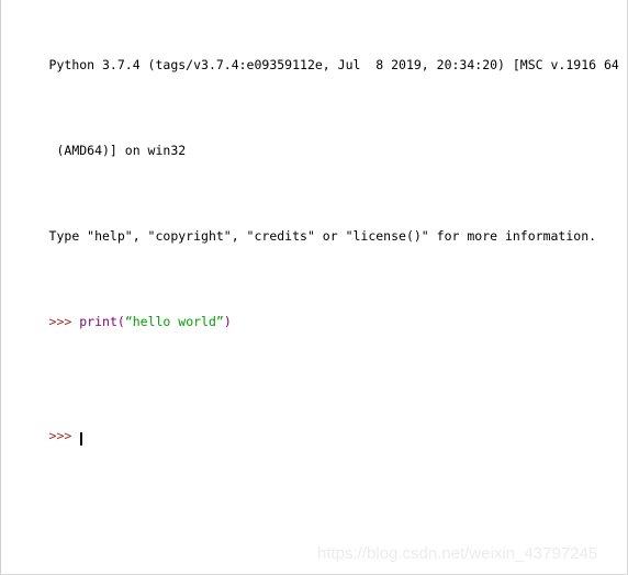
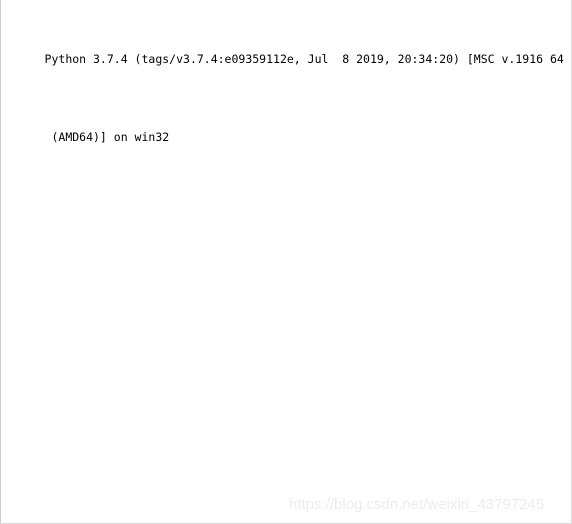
  Python 3.7.4 (tags/v3.7.4:e09359112e, Jul 8 2019, 20:34:20) [MSC v.1916 64
  (AMD64)] on win32
- Type "help", "copyright", "credits" or "license()" for more information.
- >>> print(“hello world”)
- >>>
